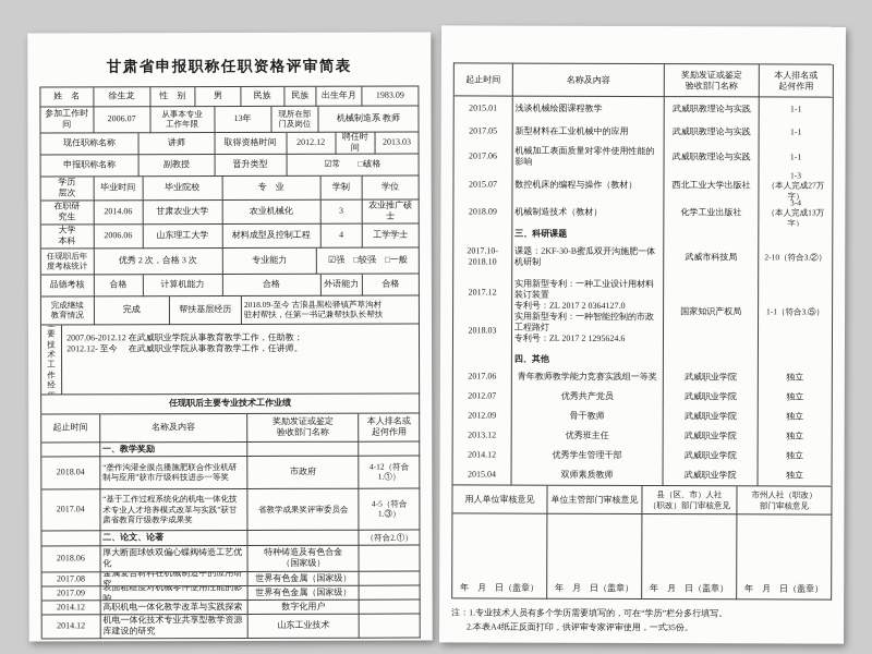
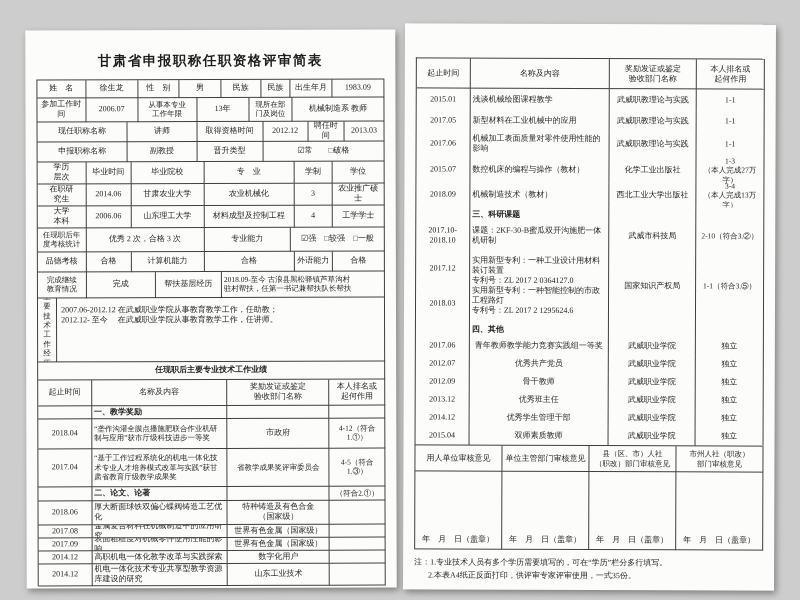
  甘肃省申报职称任职资格评审简表
  姓 名
  徐生龙
  性 别
  男
  民族
  民族
  出生年月
  1983.09
  参加工作时间
  2006.07
  从事本专业
  工作年限
  13年
  现所在部
  门及岗位
  机械制造系 教师
  现任职称名称
  讲师
  取得资格时间
  2012.12
  聘任时间
  2013.03
  申报职称名称
  副教授
  晋升类型
  ☑常 □破格
  学历
  层次
  毕业时间
  毕业院校
  专 业
  学制
  学位
  在职研
  究生
  2014.06
  甘肃农业大学
  农业机械化
  3
  农业推广硕士
  大学
  本科
  2006.06
  山东理工大学
  材料成型及控制工程
  4
  工学学士
  任现职后年
  度考核统计
  优秀 2 次，合格 3 次
  专业能力
  ☑强 □较强 □一般
  品德考核
  合格
  计算机能力
  合格
  外语能力
  合格
  完成继续
  教育情况
  完成
  帮扶基层经历
  2018.09-至今 古浪县黑松驿镇芦草沟村
  驻村帮扶，任第一书记兼帮扶队长帮扶
  技术
  工作
  2007.06-2012.12 在武威职业学院从事教育教学工作，任助教；
  2012.12- 至今 在武威职业学院从事教育教学工作，任讲师。
  任现职后主要专业技术工作业绩
  起止时间
  名称及内容
  奖励发证或鉴定
  验收部门名称
  本人排名或
  起何作用
  一、教学奖励
  2018.04
  “垄作沟灌全膜点播施肥联合作业机研制与应用”获市厅级科技进步一等奖
  市政府
  4-12（符合1.①）
  2017.04
  “基于工作过程系统化的机电一体化技术专业人才培养模式改革与实践”获甘肃省教育厅级教学成果奖
  省教学成果奖评审委员会
  4-5（符合1.③）
  二、论文、论著
  （符合2.①）
  2018.06
  厚大断面球铁双偏心蝶阀铸造工艺优化
  特种铸造及有色合金
  （国家级）
  2017.08
  金属复合材料在机械制造中的应用研究
  世界有色金属（国家级）
  2017.09
  表面粗糙度对机械零件使用性能的影响
  世界有色金属（国家级）
  2014.12
  高职机电一体化教学改革与实践探索
  数字化用户
  2014.12
  机电一体化技术专业共享型教学资源库建设的研究
  山东工业技术
  起止时间
  名称及内容
  奖励发证或鉴定
  验收部门名称
  本人排名或
  起何作用
  2015.01
  浅谈机械绘图课程教学
  武威职教理论与实践
  1-1
  2017.05
  新型材料在工业机械中的应用
  武威职教理论与实践
  1-1
  2017.06
  机械加工表面质量对零件使用性能的影响
  武威职教理论与实践
  1-1
  2015.07
  数控机床的编程与操作（教材）
- 西北工业大学出版社
+ 化学工业出版社
  1-3
  （本人完成27万字）
  2018.09
  机械制造技术（教材）
- 化学工业出版社
+ 西北工业大学出版社
  3-4
  （本人完成13万字）
  三、科研课题
  2017.10-
  2018.10
  课题：2KF-30-B蜜瓜双开沟施肥一体机研制
  武威市科技局
  2-10（符合3.②）
  2017.12
  2018.03
  实用新型专利：一种工业设计用材料装订装置
  专利号：ZL 2017 2 0364127.0
  实用新型专利：一种智能控制的市政工程路灯
  专利号：ZL 2017 2 1295624.6
  国家知识产权局
  1-1（符合3.⑤）
  四、其他
  2017.06
  青年教师教学能力竞赛实践组一等奖
  武威职业学院
  独立
  2012.07
  优秀共产党员
  武威职业学院
  独立
  2012.09
  骨干教师
  武威职业学院
  独立
  2013.12
  优秀班主任
  武威职业学院
  独立
  2014.12
  优秀学生管理干部
  武威职业学院
  独立
  2015.04
  双师素质教师
  武威职业学院
  独立
  用人单位审核意见
  单位主管部门审核意见
  县（区、市）人社
  （职改）部门审核意见
  市州人社（职改）
  部门审核意见
  年 月 日（盖章）
  年 月 日（盖章）
  年 月 日（盖章）
  年 月 日（盖章）
  注：1.专业技术人员有多个学历需要填写的，可在“学历”栏分多行填写。
  2.本表A4纸正反面打印，供评审专家评审使用，一式35份。
